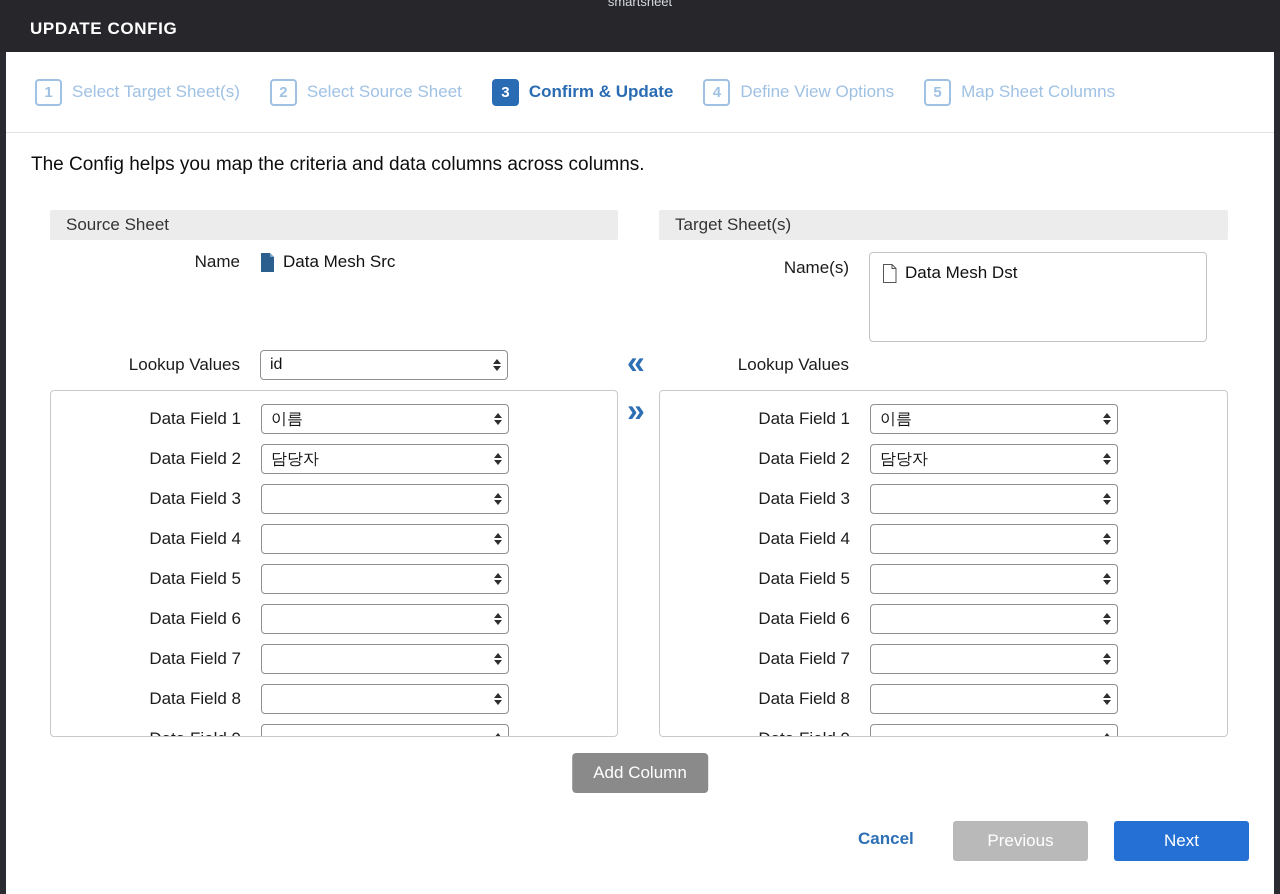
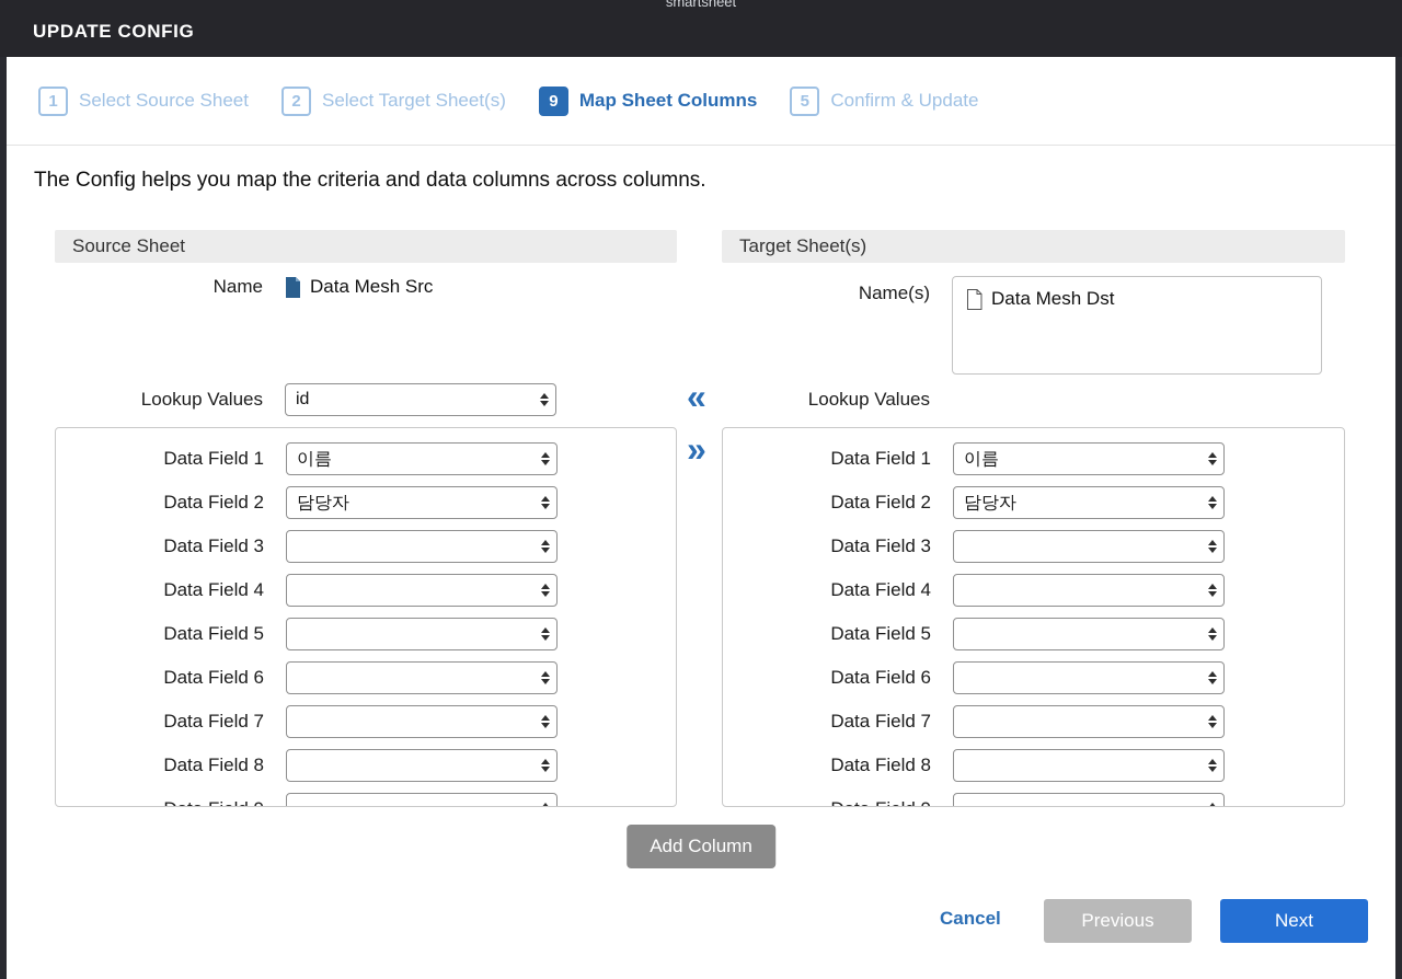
  smartsheet
  UPDATE CONFIG
  1
- Select Target Sheet(s)
+ Select Source Sheet
  2
- Select Source Sheet
+ Select Target Sheet(s)
- 3
+ 9
- Confirm & Update
+ Map Sheet Columns
- 4
- Define View Options
  5
- Map Sheet Columns
+ Confirm & Update
  The Config helps you map the criteria and data columns across columns.
  Source Sheet
  Name
  Data Mesh Src
  Lookup Values
  id
  Data Field 1
  이름
  Data Field 2
  담당자
  Data Field 3
  Data Field 4
  Data Field 5
  Data Field 6
  Data Field 7
  Data Field 8
  «
  »
  Target Sheet(s)
  Name(s)
  Data Mesh Dst
  Lookup Values
  Data Field 1
  이름
  Data Field 2
  담당자
  Data Field 3
  Data Field 4
  Data Field 5
  Data Field 6
  Data Field 7
  Data Field 8
  Add Column
  Cancel
  Previous
  Next
